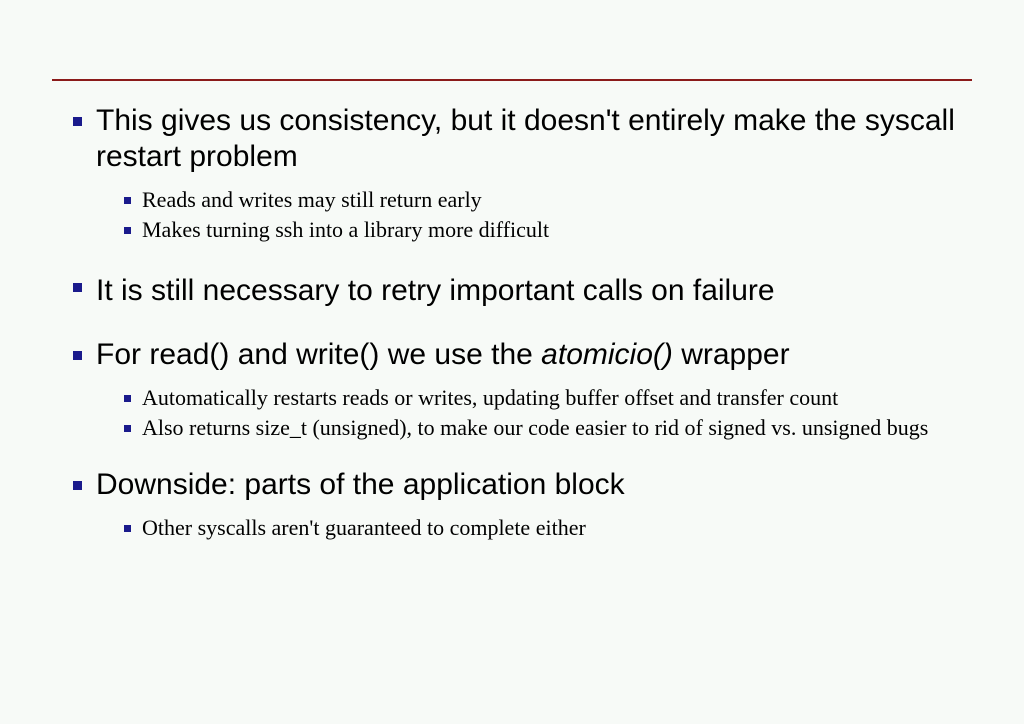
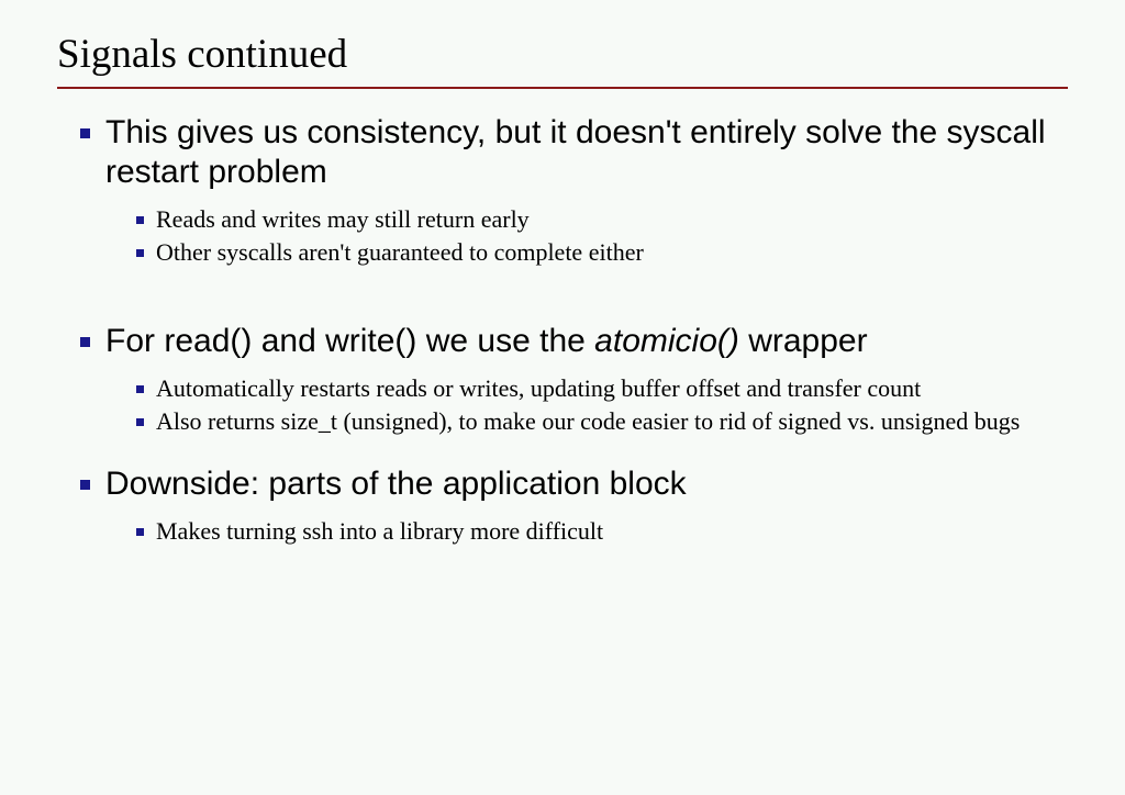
+ Signals continued
- This gives us consistency, but it doesn't entirely make the syscall restart problem
+ This gives us consistency, but it doesn't entirely solve the syscall restart problem
  Reads and writes may still return early
- Makes turning ssh into a library more difficult
+ Other syscalls aren't guaranteed to complete either
- It is still necessary to retry important calls on failure
  For read() and write() we use the atomicio() wrapper
  Automatically restarts reads or writes, updating buffer offset and transfer count
  Also returns size_t (unsigned), to make our code easier to rid of signed vs. unsigned bugs
  Downside: parts of the application block
- Other syscalls aren't guaranteed to complete either
+ Makes turning ssh into a library more difficult
